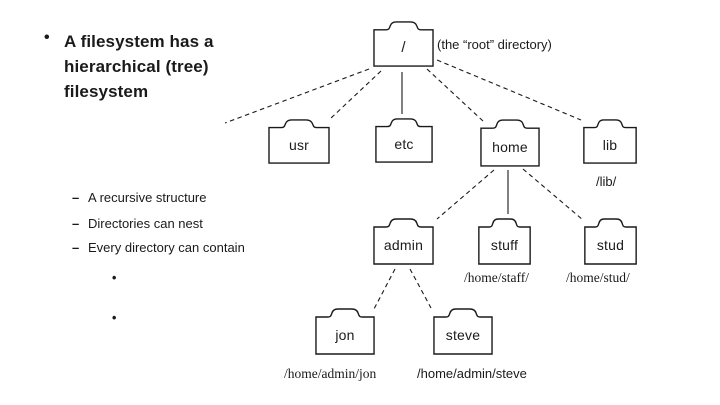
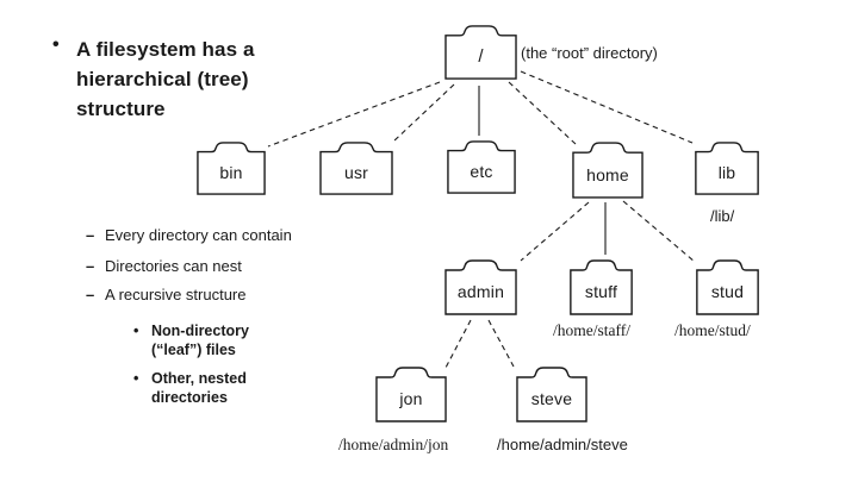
  •
- A filesystem has a hierarchical (tree) filesystem
+ A filesystem has a hierarchical (tree) structure
- – A recursive structure
+ – Every directory can contain
  – Directories can nest
- – Every directory can contain
+ – A recursive structure
  •
+ Non-directory (“leaf”) files
  •
+ Other, nested directories
  /
  (the “root” directory)
+ bin
  usr
  etc
  home
  lib
  admin
  stuff
  stud
  jon
  steve
  /lib/
  /home/staff/
  /home/stud/
  /home/admin/jon
  /home/admin/steve
